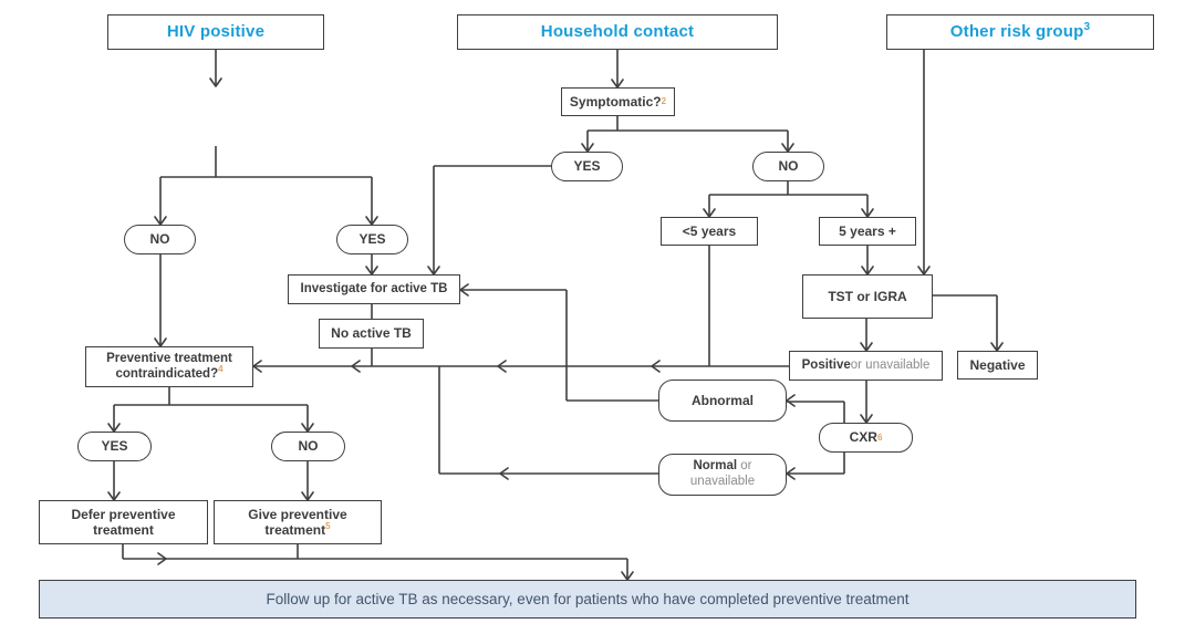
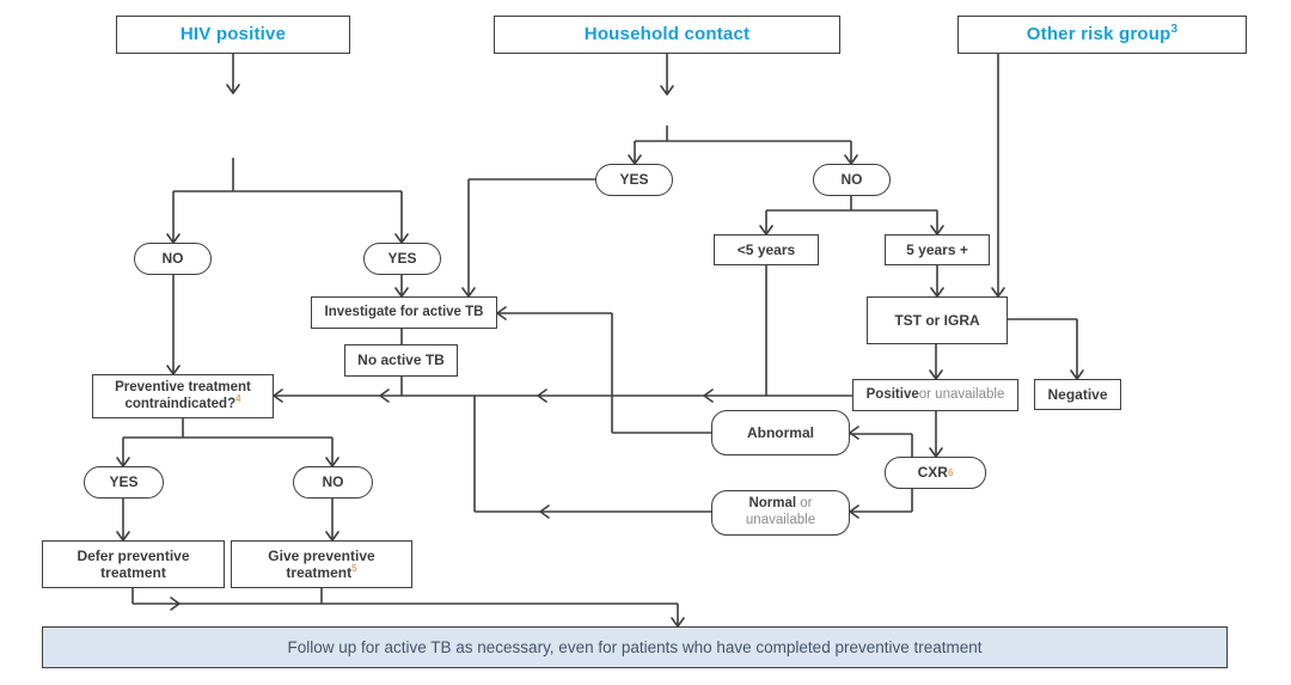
  HIV positive
  Household contact
  Other risk group3
  NO
  YES
- Symptomatic?
- 2
  YES
  NO
  <5 years
  5 years +
  TST or IGRA
  Positive
  or unavailable
  Negative
  Investigate for active TB
  No active TB
  Abnormal
  CXR
  6
  Normal or unavailable
  Preventive treatment contraindicated?4
  YES
  NO
  Defer preventive treatment
  Give preventive treatment5
  Follow up for active TB as necessary, even for patients who have completed preventive treatment
